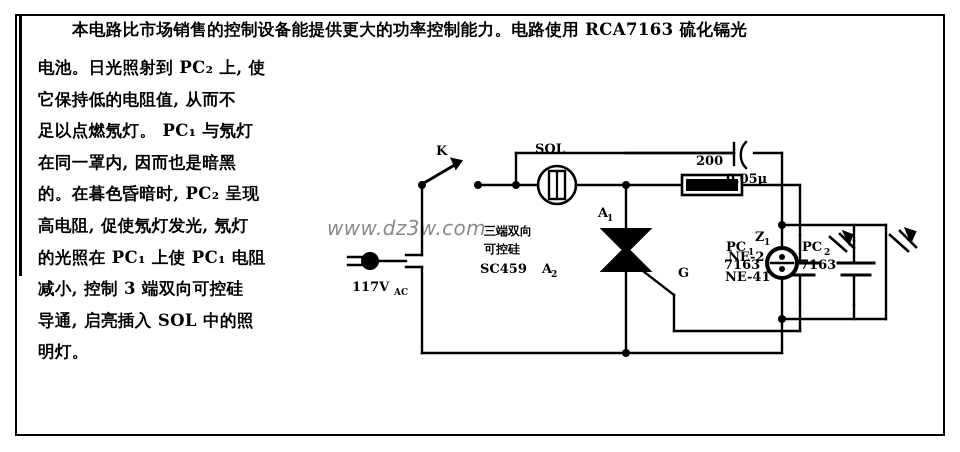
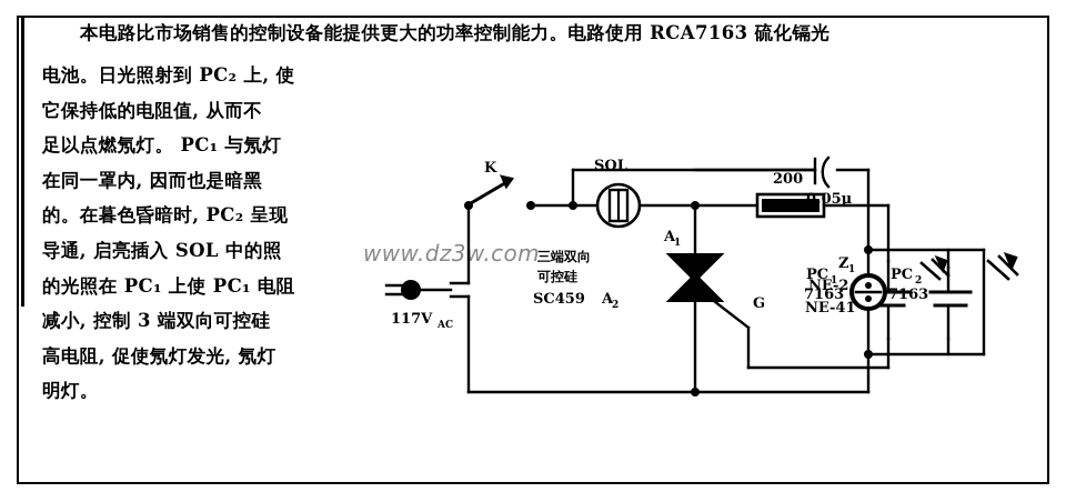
  本电路比市场销售的控制设备能提供更大的功率控制能力。电路使用 RCA7163 硫化镉光
  电池。日光照射到 PC₂ 上, 使
  它保持低的电阻值, 从而不
  足以点燃氖灯。 PC₁ 与氖灯
  在同一罩内, 因而也是暗黑
  的。在暮色昏暗时, PC₂ 呈现
- 高电阻, 促使氖灯发光, 氖灯
+ 导通, 启亮插入 SOL 中的照
  的光照在 PC₁ 上使 PC₁ 电阻
  减小, 控制 3 端双向可控硅
- 导通, 启亮插入 SOL 中的照
+ 高电阻, 促使氖灯发光, 氖灯
  明灯。
  www.dz3w.com
  K
  SOL
  200
  0.05μ
  三端双向
  可控硅
  SC459
  A
  1
  A
  2
  G
  PC
  1
  7163
  Z
  1
  NE-2
  NE-41
  PC
  2
  7163
  117V
  AC
